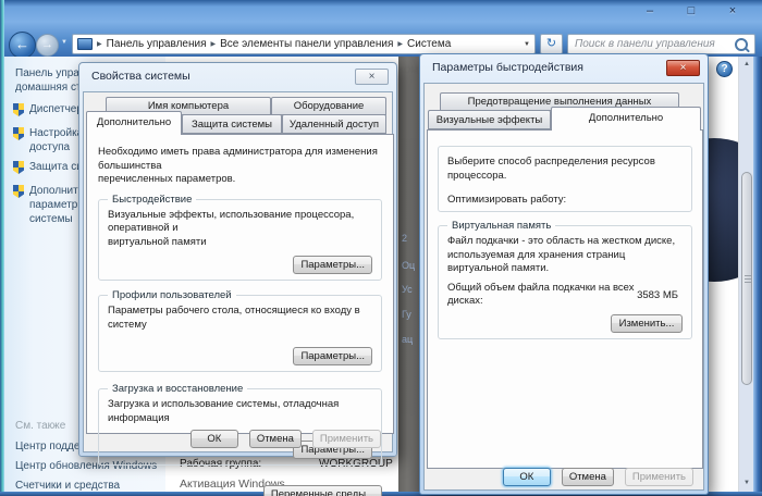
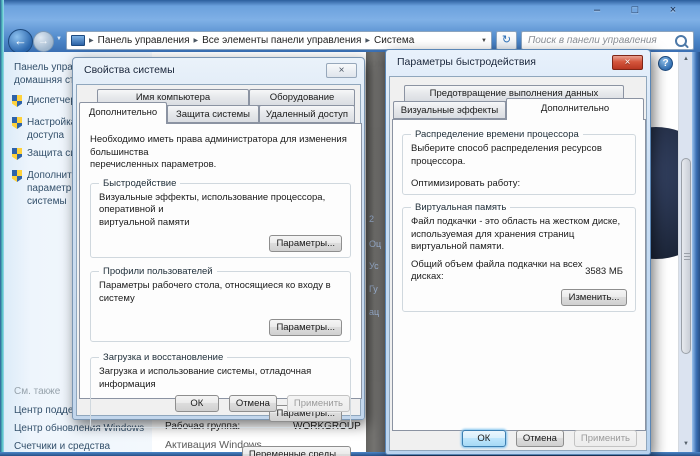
  –
  □
  ×
  ←
  →
  Панель управления
  Все элементы панели управления
  Система
  ↻
  Поиск в панели управления
  доступа
  системы
  См. также
  Центр подде
  Центр обновления Windows
  Счетчики и средства
  Рабочая группа:
  WORKGROUP
  Активация Windows
  ?
  2
  Оц
  Ус
  Гу
  ац
  Свойства системы
  ×
  Имя компьютера
  Оборудование
  Дополнительно
  Защита системы
  Удаленный доступ
  Необходимо иметь права администратора для изменения большинства
  перечисленных параметров.
  Быстродействие
  Визуальные эффекты, использование процессора, оперативной и
  виртуальной памяти
  Параметры...
  Профили пользователей
  Параметры рабочего стола, относящиеся ко входу в систему
  Параметры...
  Загрузка и восстановление
  Загрузка и использование системы, отладочная информация
  Параметры...
  Переменные среды...
  ОК
  Отмена
  Применить
  Параметры быстродействия
  ×
  Предотвращение выполнения данных
  Визуальные эффекты
  Дополнительно
+ Распределение времени процессора
  Выберите способ распределения ресурсов процессора.
  Оптимизировать работу:
  Виртуальная память
  Файл подкачки - это область на жестком диске,
  используемая для хранения страниц виртуальной памяти.
  Общий объем файла подкачки на всех
  дисках:
  3583 МБ
  Изменить...
  ОК
  Отмена
  Применить
